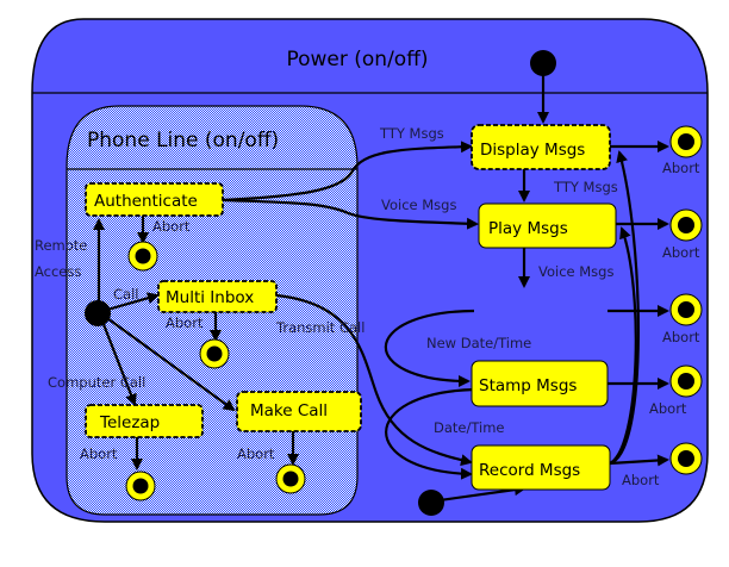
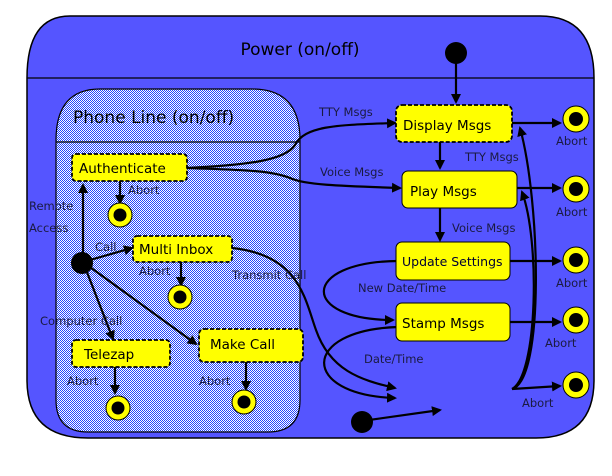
  Power (on/off)
  Phone Line (on/off)
  Authenticate
  Multi Inbox
  Telezap
  Make Call
  Display Msgs
  Play Msgs
+ Update Settings
  Stamp Msgs
- Record Msgs
  Remote
  Access
  Call
  Computer Call
  Transmit Call
  TTY Msgs
  Voice Msgs
  TTY Msgs
  Voice Msgs
  New Date/Time
  Date/Time
  Abort
  Abort
  Abort
  Abort
  Abort
  Abort
  Abort
  Abort
  Abort
